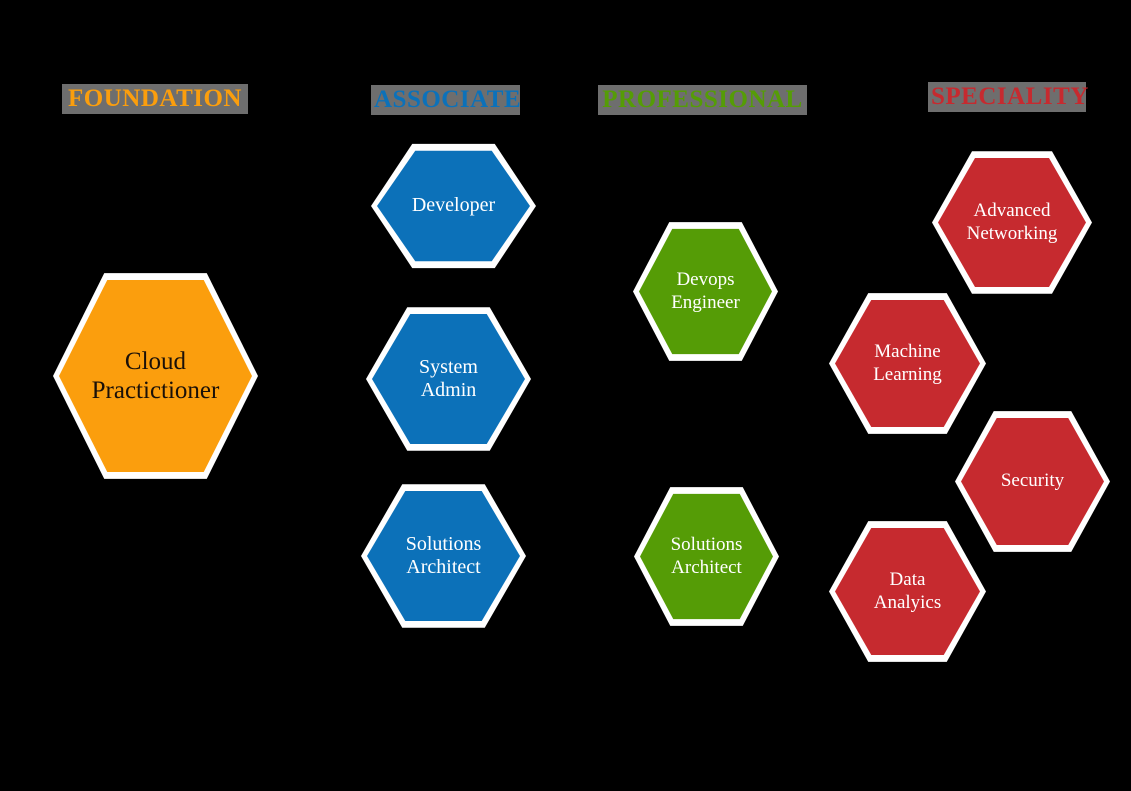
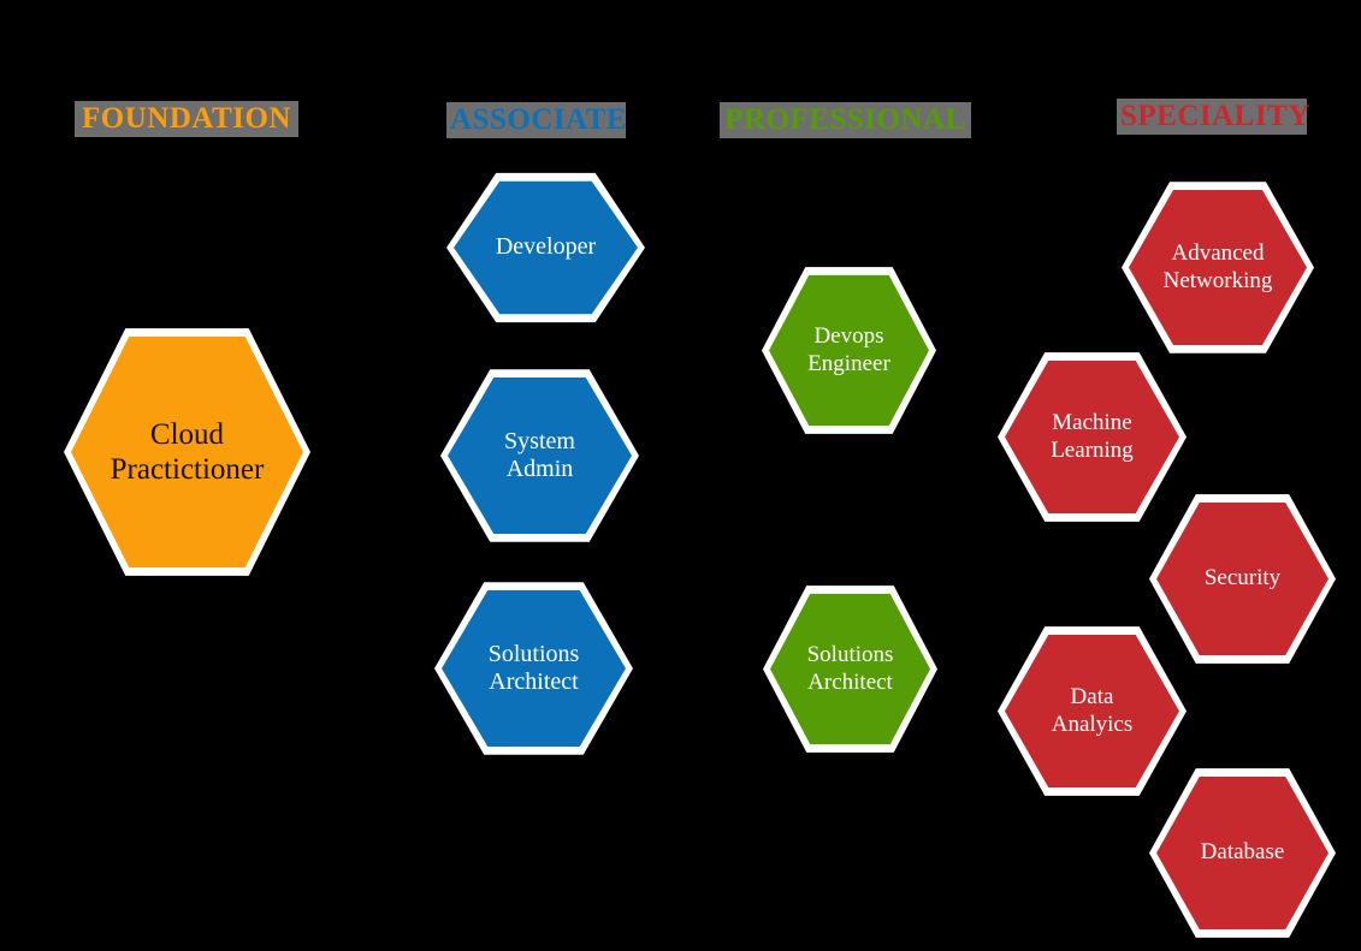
  FOUNDATION
  Cloud
  Practictioner
  ASSOCIATE
  Developer
  System
  Admin
  Solutions
  Architect
  PROFESSIONAL
  Devops
  Engineer
  Solutions
  Architect
  SPECIALITY
  Advanced
  Networking
  Machine
  Learning
  Security
  Data
  Analyics
+ Database
